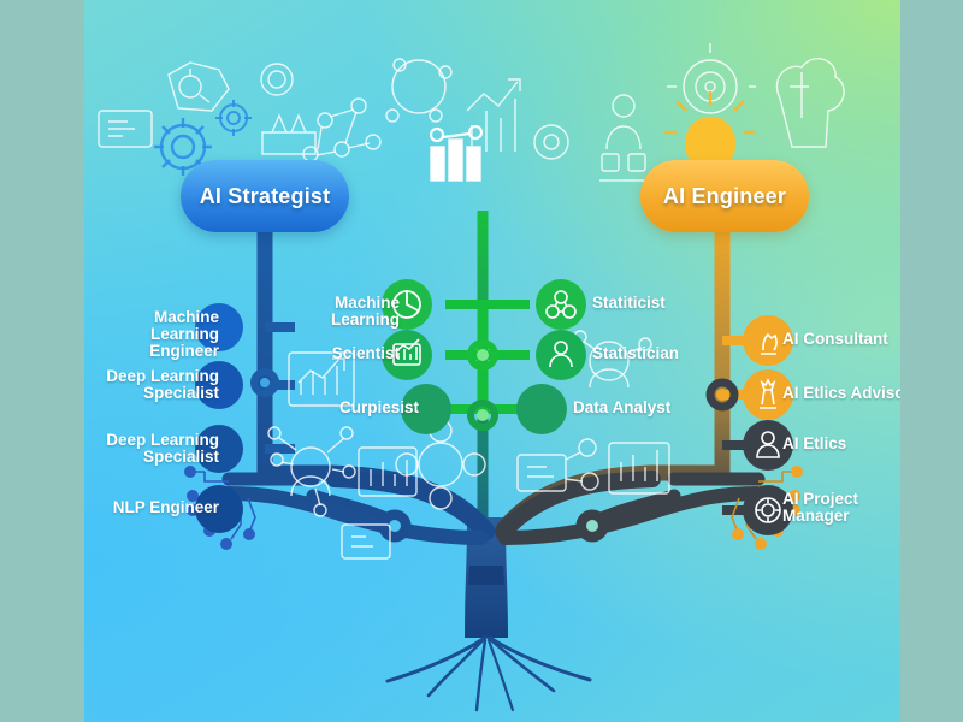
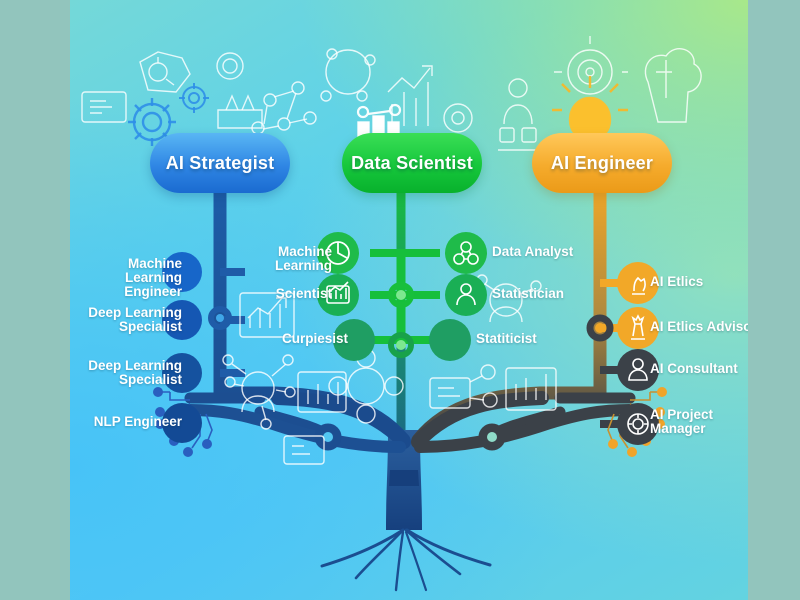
  AI Strategist
+ Data Scientist
  AI Engineer
  Machine Learning
  Engineer
  Deep Learning
  Specialist
  Deep Learning
  Specialist
  NLP Engineer
  Machine Learning
  Scientist
  Curpiesist
- Statiticist
+ Data Analyst
  Statistician
- Data Analyst
+ Statiticist
- AI Consultant
+ AI Etlics
  AI Etlics Adviso
- AI Etlics
+ AI Consultant
  AI Project
  Manager
